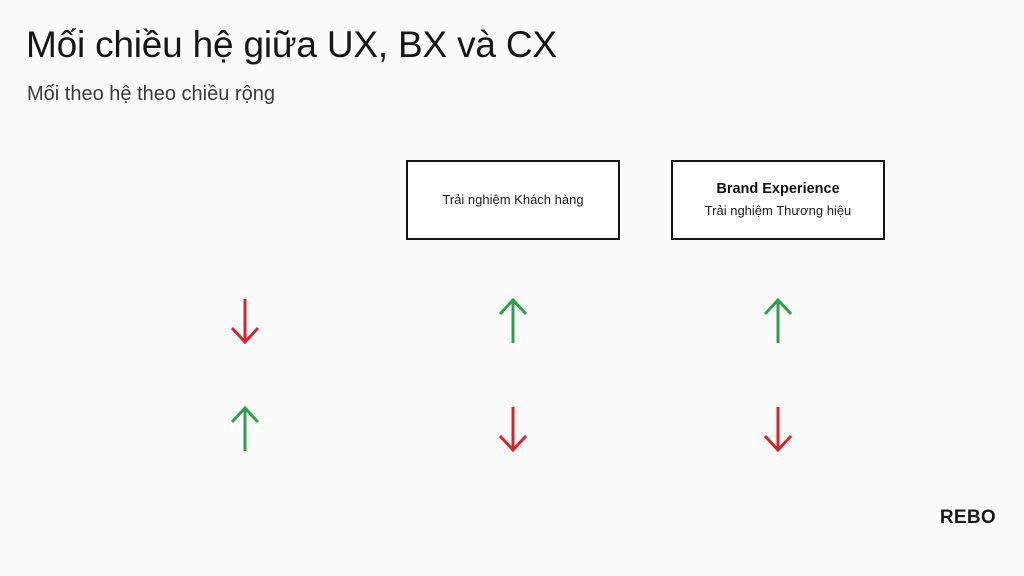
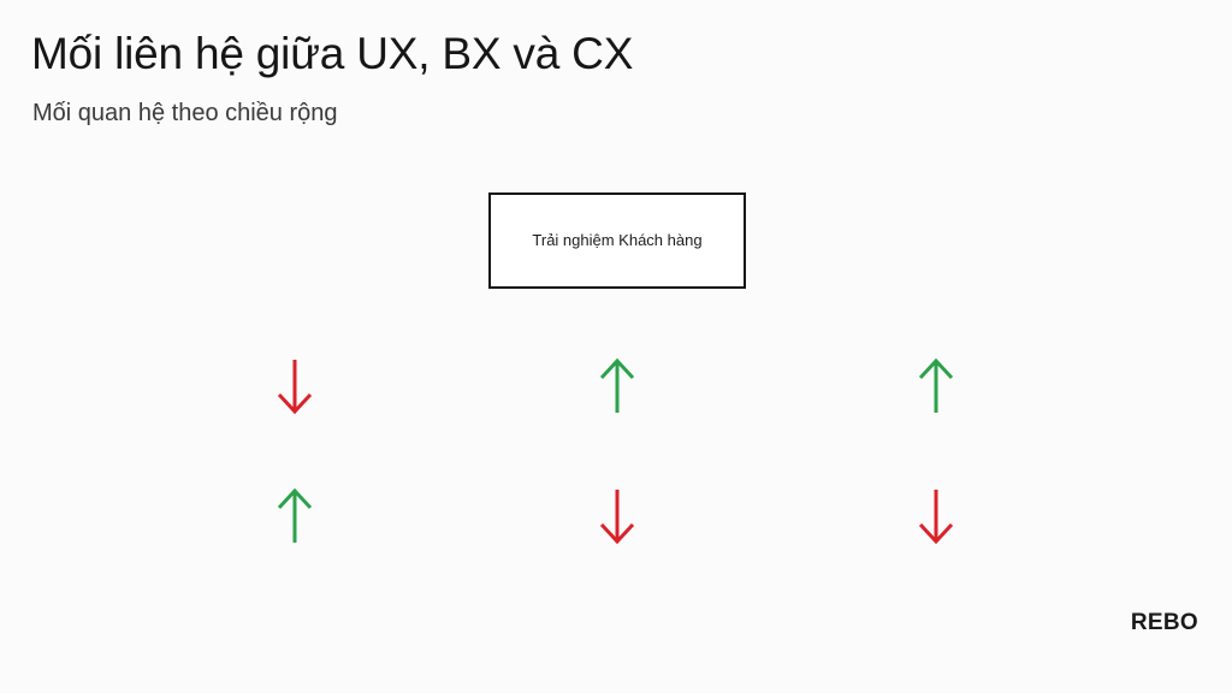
- Mối chiều hệ giữa UX, BX và CX
+ Mối liên hệ giữa UX, BX và CX
- Mối theo hệ theo chiều rộng
+ Mối quan hệ theo chiều rộng
  Trải nghiệm Khách hàng
- Brand Experience
- Trải nghiệm Thương hiệu
  REBO
